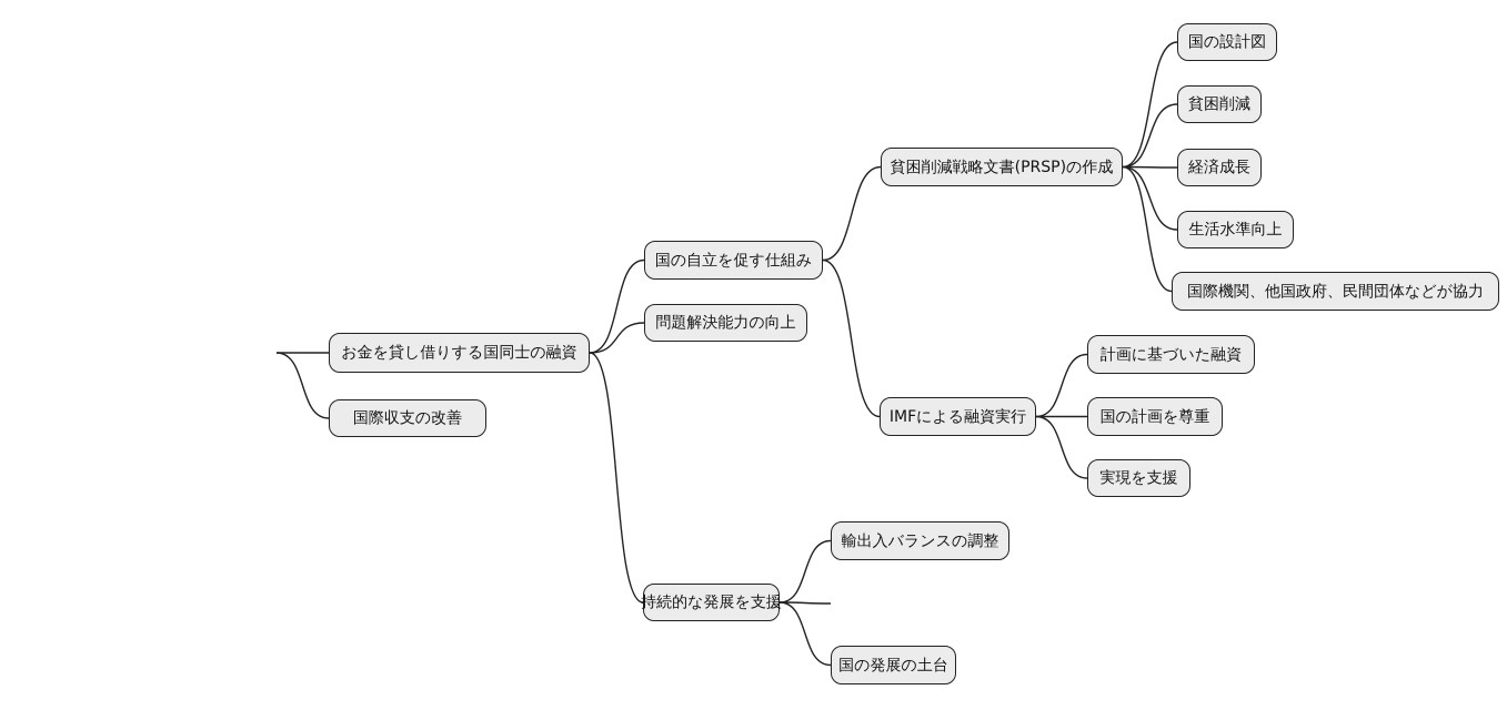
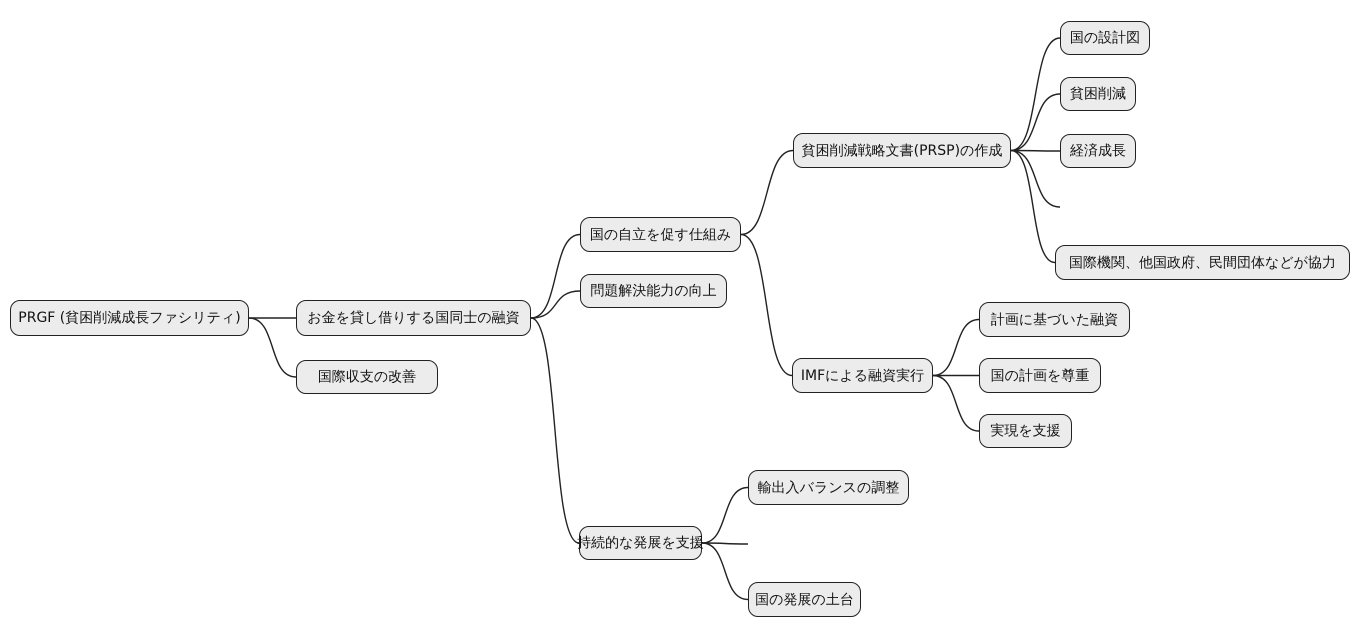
+ PRGF (貧困削減成長ファシリティ)
  お金を貸し借りする国同士の融資
  国際収支の改善
  国の自立を促す仕組み
  問題解決能力の向上
  持続的な発展を支援
  貧困削減戦略文書(PRSP)の作成
  IMFによる融資実行
  国の設計図
  貧困削減
  経済成長
- 生活水準向上
  国際機関、他国政府、民間団体などが協力
  計画に基づいた融資
  国の計画を尊重
  実現を支援
  輸出入バランスの調整
  国の発展の土台
